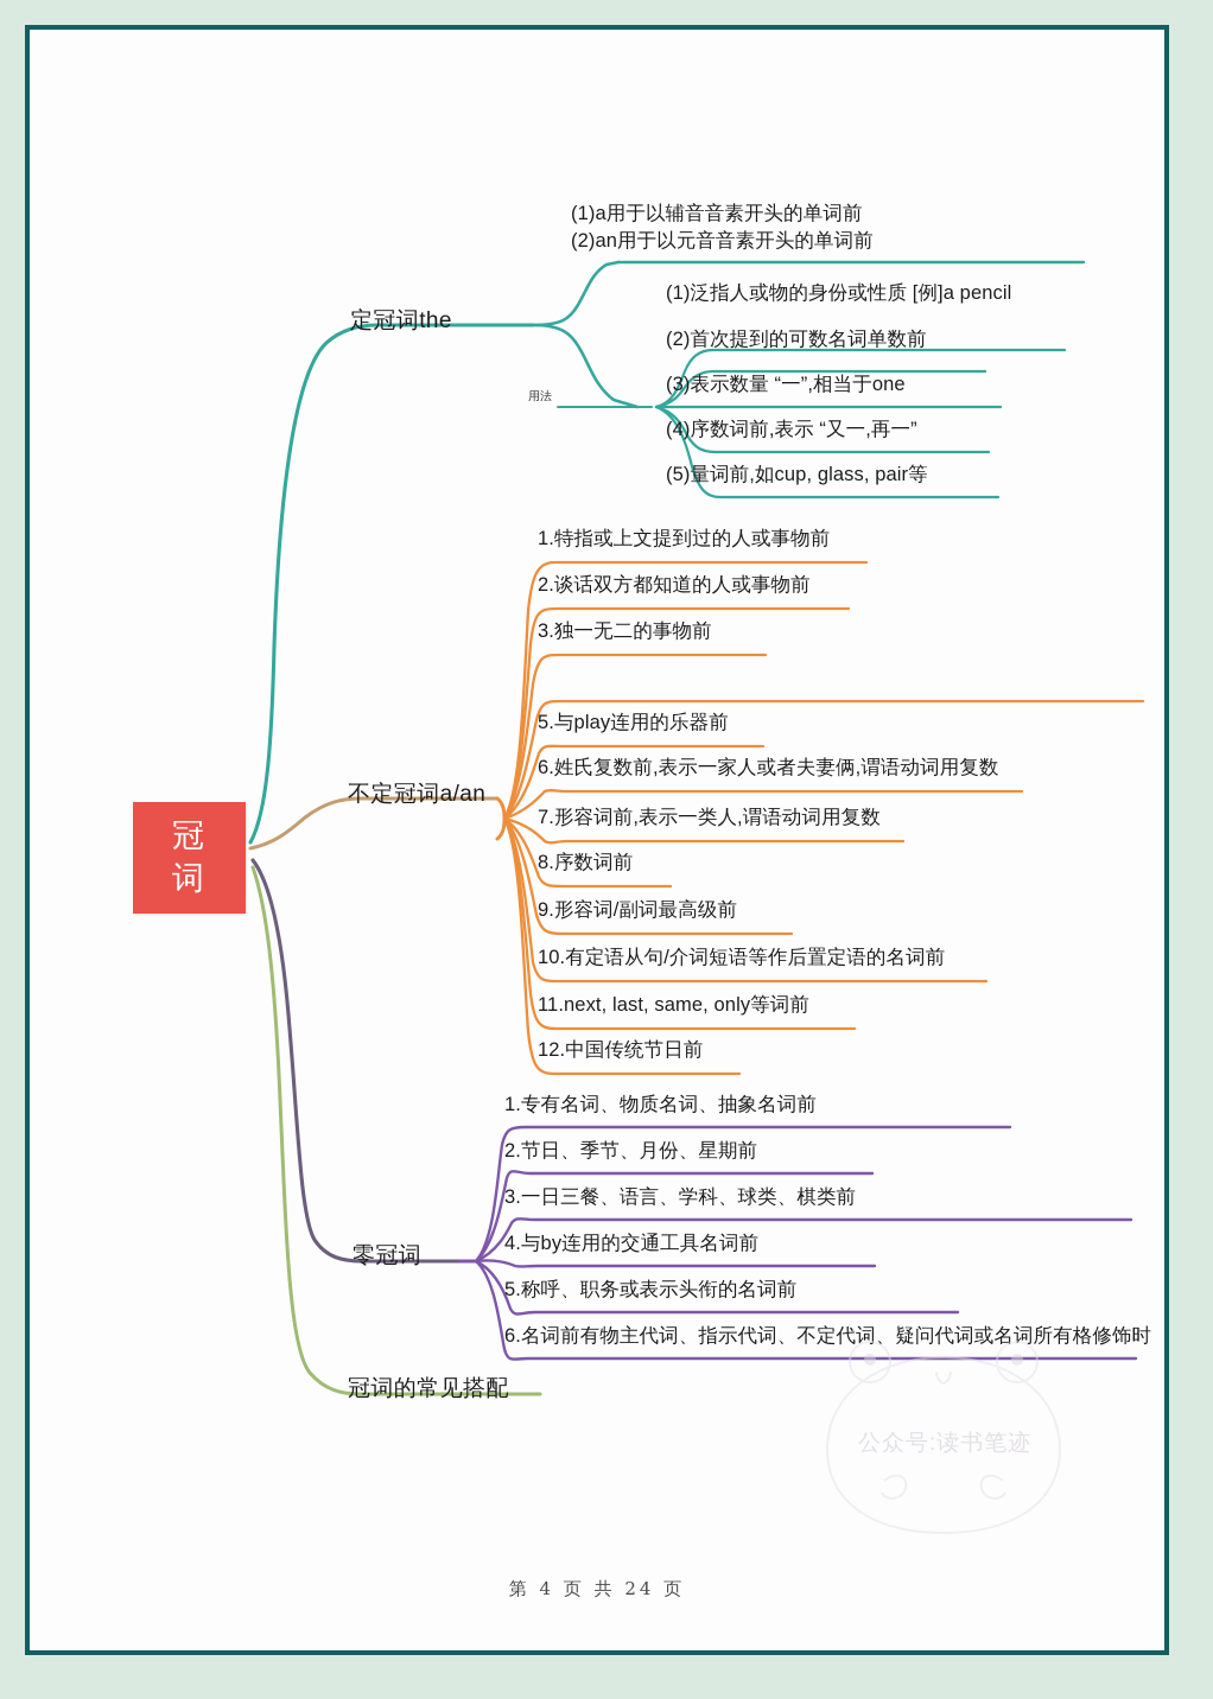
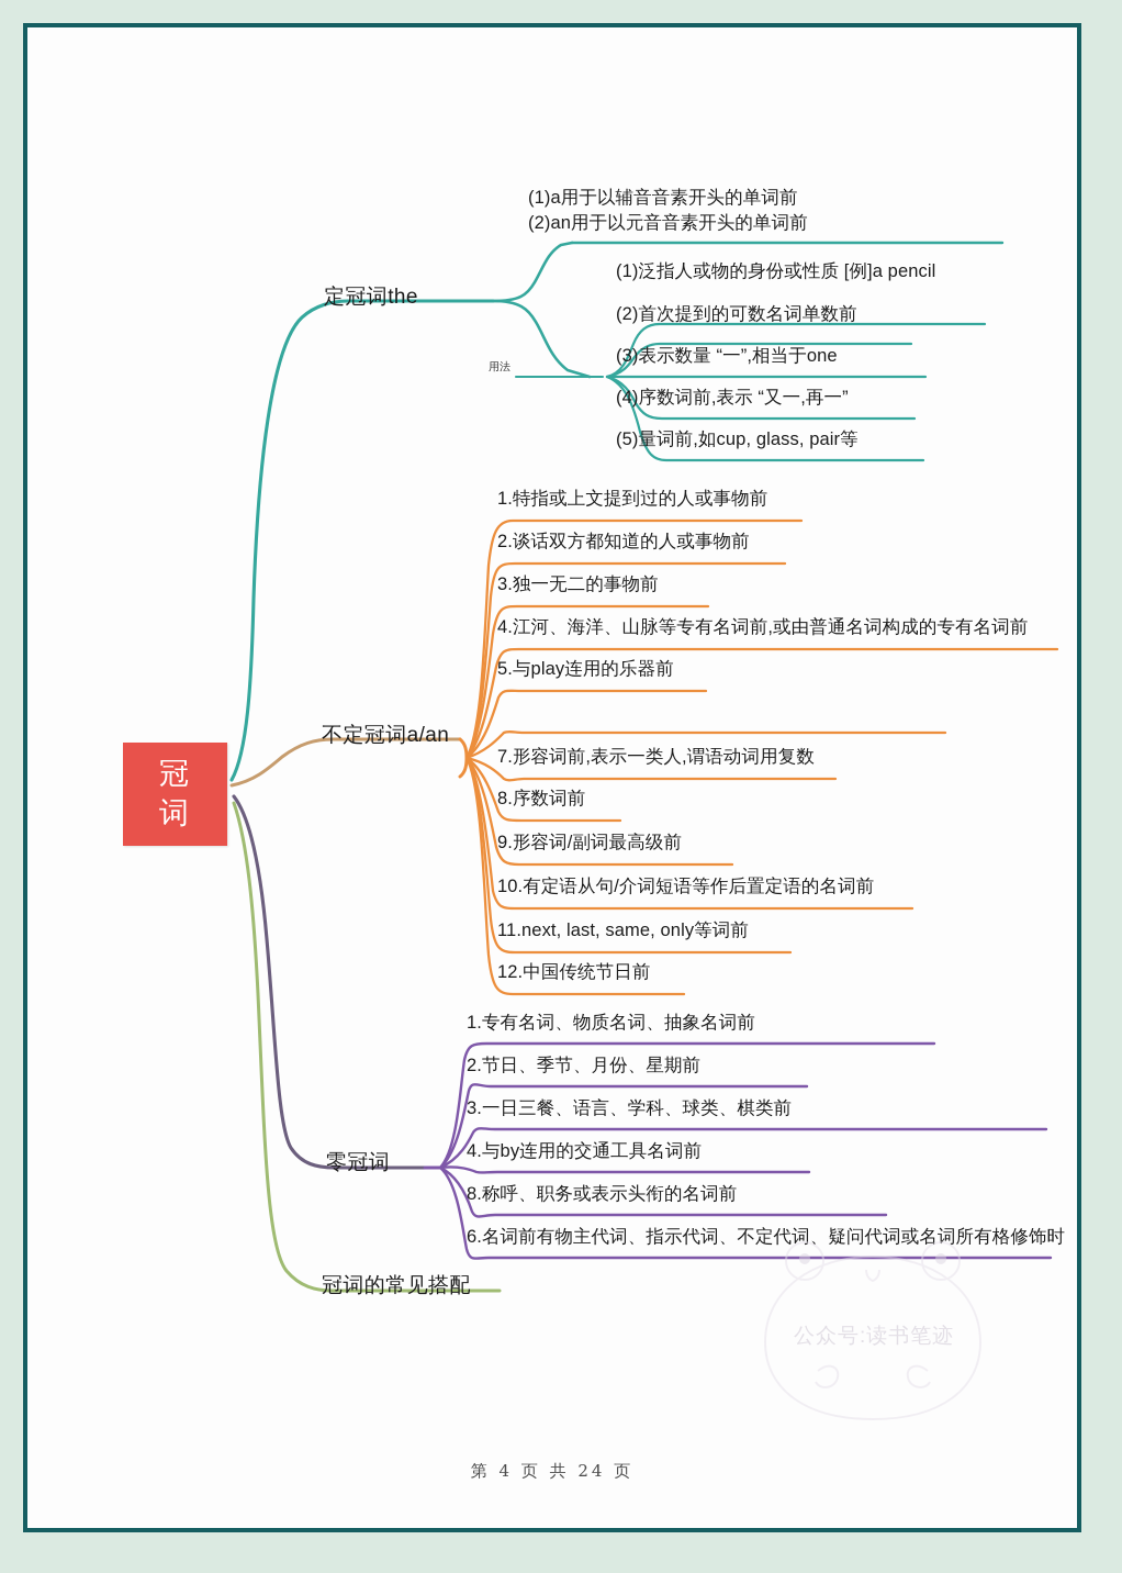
  冠
  词
  定冠词the
  用法
  不定冠词a/an
  零冠词
  冠词的常见搭配
  (1)a用于以辅音音素开头的单词前
  (2)an用于以元音音素开头的单词前
  (1)泛指人或物的身份或性质 [例]a pencil
  (2)首次提到的可数名词单数前
  (3)表示数量 “一”,相当于one
  (4)序数词前,表示 “又一,再一”
  (5)量词前,如cup, glass, pair等
  1.特指或上文提到过的人或事物前
  2.谈话双方都知道的人或事物前
  3.独一无二的事物前
+ 4.江河、海洋、山脉等专有名词前,或由普通名词构成的专有名词前
  5.与play连用的乐器前
- 6.姓氏复数前,表示一家人或者夫妻俩,谓语动词用复数
  7.形容词前,表示一类人,谓语动词用复数
  8.序数词前
  9.形容词/副词最高级前
  10.有定语从句/介词短语等作后置定语的名词前
  11.next, last, same, only等词前
  12.中国传统节日前
  1.专有名词、物质名词、抽象名词前
  2.节日、季节、月份、星期前
  3.一日三餐、语言、学科、球类、棋类前
  4.与by连用的交通工具名词前
- 5.称呼、职务或表示头衔的名词前
+ 8.称呼、职务或表示头衔的名词前
  6.名词前有物主代词、指示代词、不定代词、疑问代词或名词所有格修饰时
  公众号:读书笔迹
  第 4 页 共 24 页
